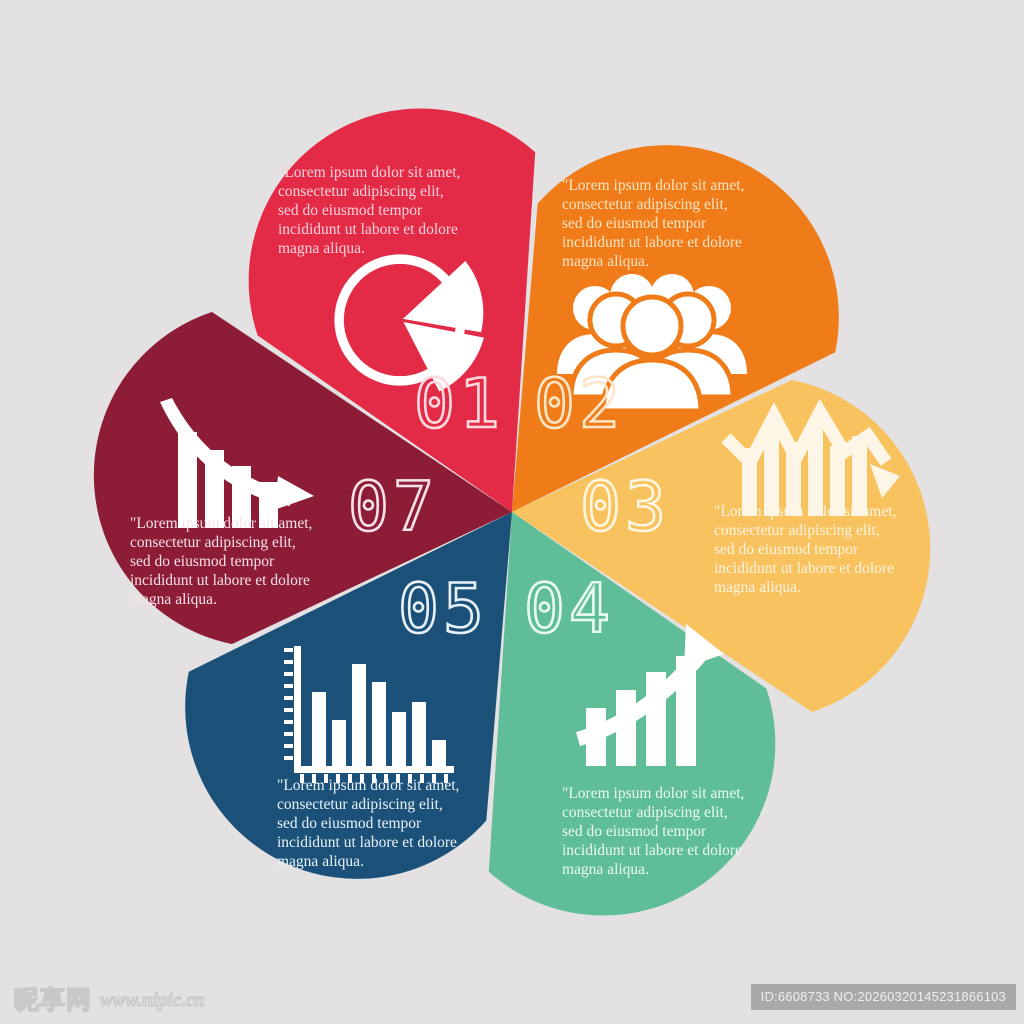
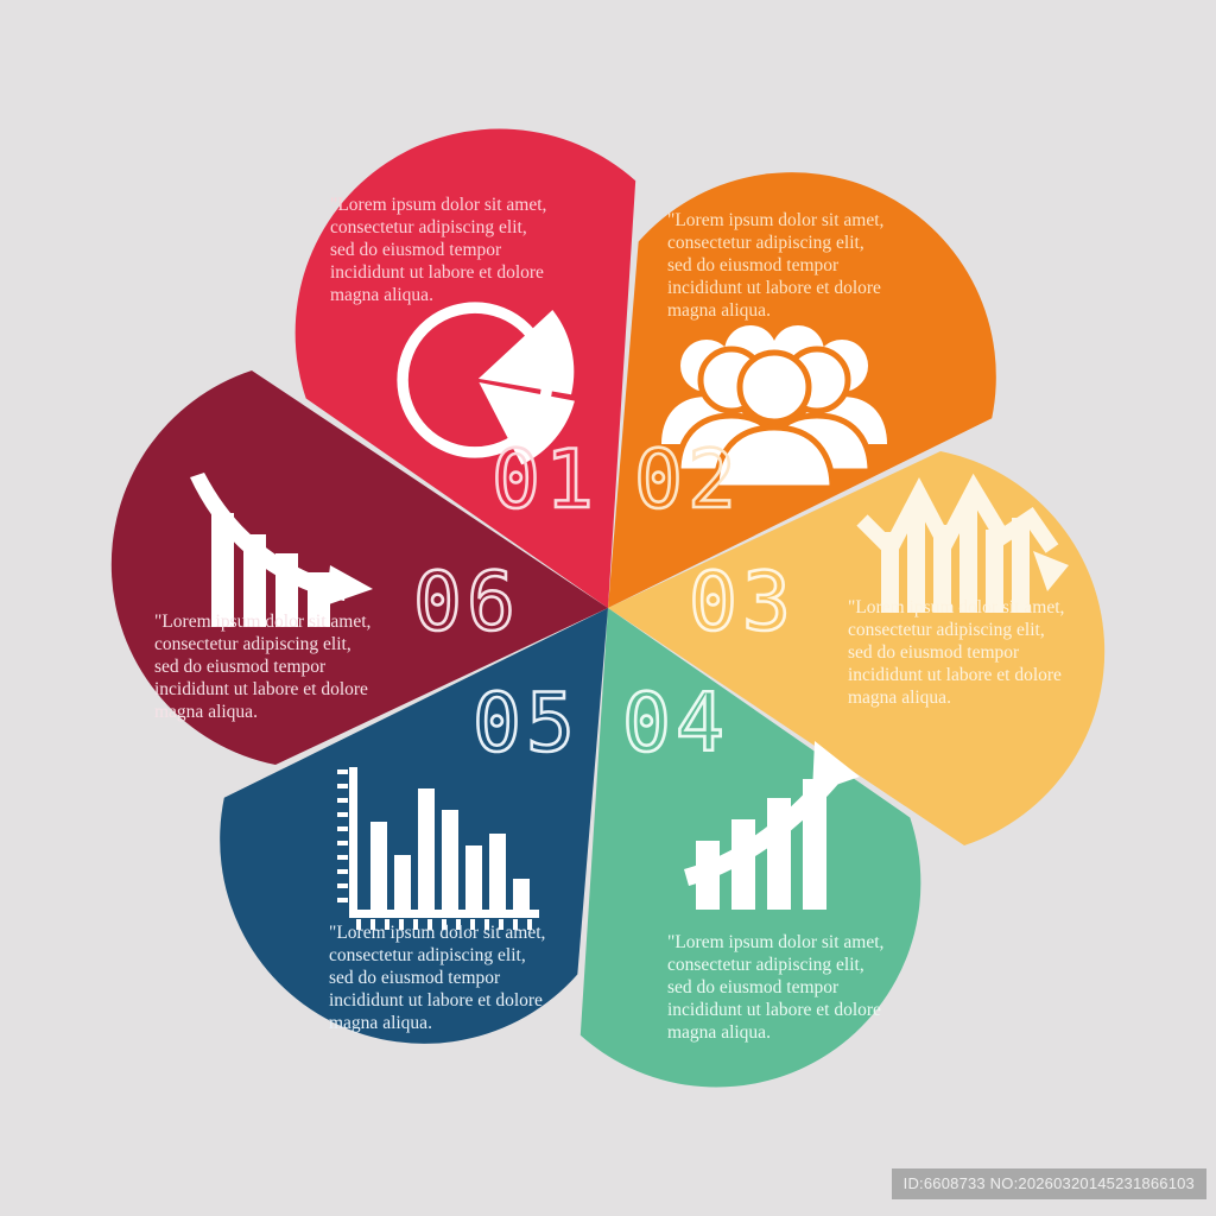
  01
  02
  03
  04
  05
- 07
+ 06
  "Lorem ipsum dolor sit amet, consectetur adipiscing elit, sed do eiusmod tempor incididunt ut labore et dolore magna aliqua.
  "Lorem ipsum dolor sit amet, consectetur adipiscing elit, sed do eiusmod tempor incididunt ut labore et dolore magna aliqua.
  "Lorem ipsum dolor sit amet, consectetur adipiscing elit, sed do eiusmod tempor incididunt ut labore et dolore magna aliqua.
  "Lorem ipsum dolor sit amet, consectetur adipiscing elit, sed do eiusmod tempor incididunt ut labore et dolore magna aliqua.
  "Lorem ipsum dolor sit amet, consectetur adipiscing elit, sed do eiusmod tempor incididunt ut labore et dolore magna aliqua.
  "Lorem ipsum dolor sit amet, consectetur adipiscing elit, sed do eiusmod tempor incididunt ut labore et dolore magna aliqua.
- 昵享网
- www.nipic.cn
  ID:6608733 NO:20260320145231866103
